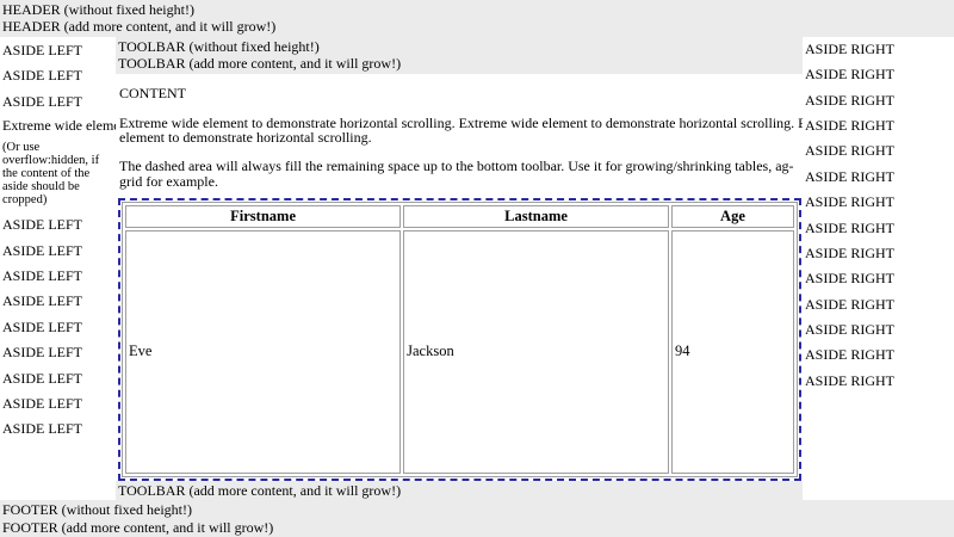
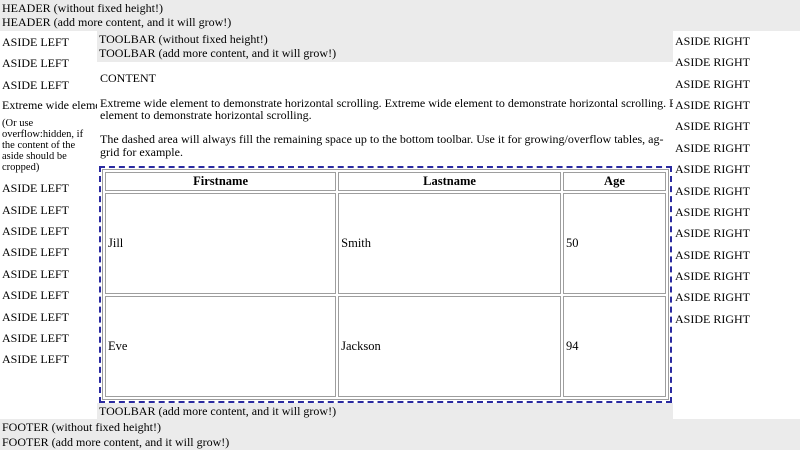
  HEADER (without fixed height!)
  HEADER (add more content, and it will grow!)
  ASIDE LEFT
  ASIDE LEFT
  ASIDE LEFT
  (Or use overflow:hidden, if the content of the aside should be cropped)
  ASIDE LEFT
  ASIDE LEFT
  ASIDE LEFT
  ASIDE LEFT
  ASIDE LEFT
  ASIDE LEFT
  ASIDE LEFT
  ASIDE LEFT
  ASIDE LEFT
  TOOLBAR (without fixed height!)
  TOOLBAR (add more content, and it will grow!)
  CONTENT
  Extreme wide element to demonstrate horizontal scrolling. Extreme wide element to demonstrate horizontal scrolling. E element to demonstrate horizontal scrolling.
- The dashed area will always fill the remaining space up to the bottom toolbar. Use it for growing/shrinking tables, ag-grid for example.
+ The dashed area will always fill the remaining space up to the bottom toolbar. Use it for growing/overflow tables, ag-grid for example.
  Firstname	Lastname	Age
+ Jill	Smith	50
  Eve	Jackson	94
  TOOLBAR (add more content, and it will grow!)
  ASIDE RIGHT
  ASIDE RIGHT
  ASIDE RIGHT
  ASIDE RIGHT
  ASIDE RIGHT
  ASIDE RIGHT
  ASIDE RIGHT
  ASIDE RIGHT
  ASIDE RIGHT
  ASIDE RIGHT
  ASIDE RIGHT
  ASIDE RIGHT
  ASIDE RIGHT
  ASIDE RIGHT
  FOOTER (without fixed height!)
  FOOTER (add more content, and it will grow!)
